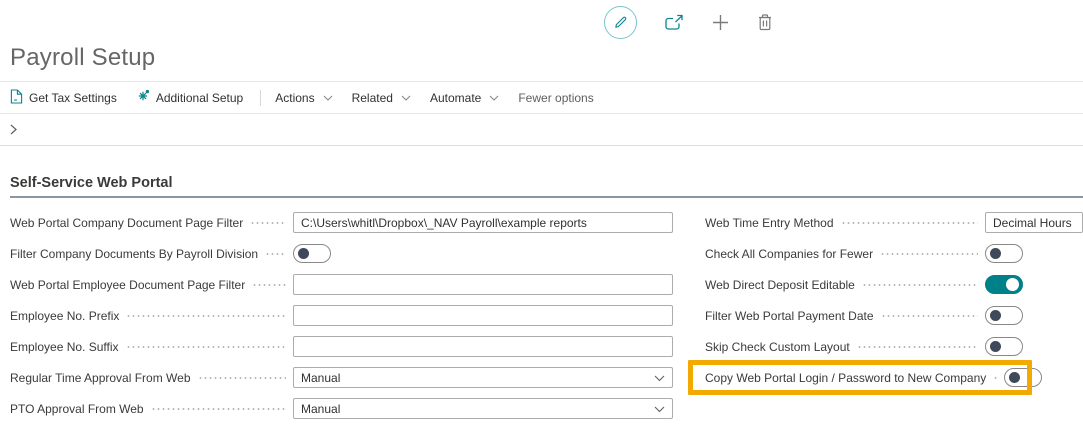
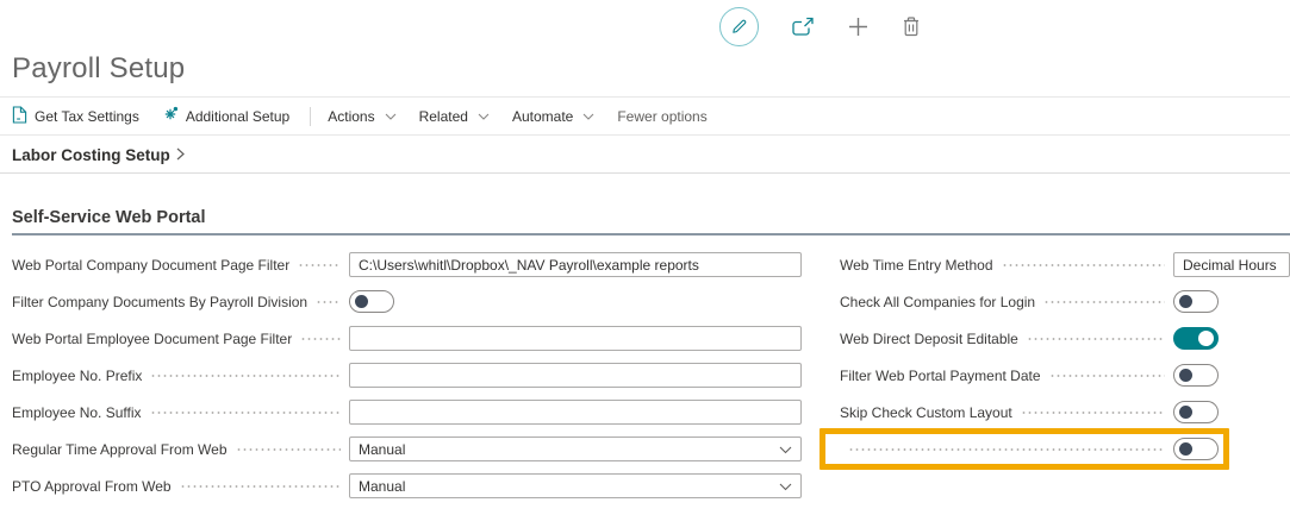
  Payroll Setup
  Get Tax Settings
  Additional Setup
  Actions
  Related
  Automate
  Fewer options
+ Labor Costing Setup
  Self-Service Web Portal
  Web Portal Company Document Page Filter
  C:\Users\whitl\Dropbox\_NAV Payroll\example reports
  Filter Company Documents By Payroll Division
  Web Portal Employee Document Page Filter
  Employee No. Prefix
  Employee No. Suffix
  Regular Time Approval From Web
  Manual
  PTO Approval From Web
  Manual
  Web Time Entry Method
  Decimal Hours
- Check All Companies for Fewer
+ Check All Companies for Login
  Web Direct Deposit Editable
  Filter Web Portal Payment Date
  Skip Check Custom Layout
- Copy Web Portal Login / Password to New Company
